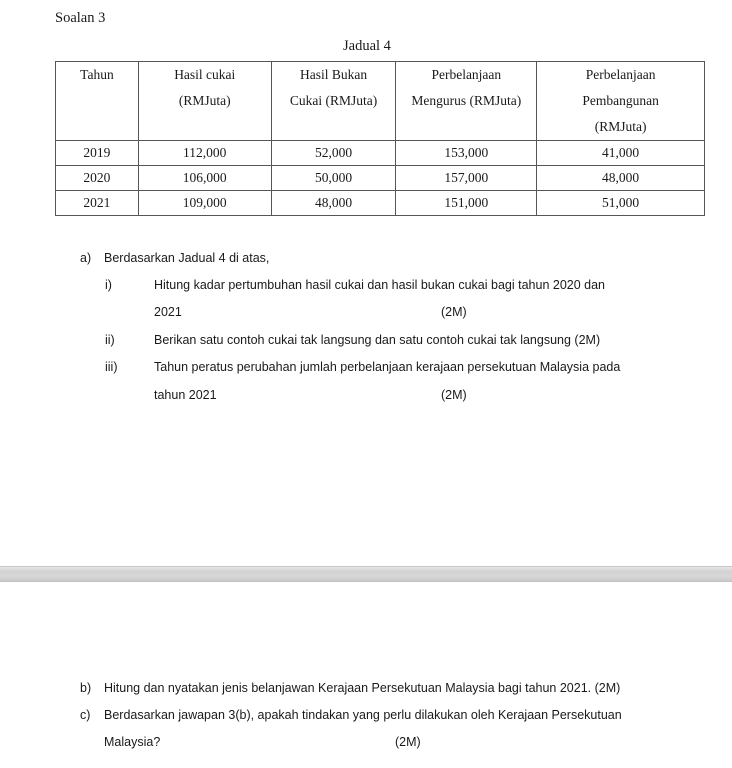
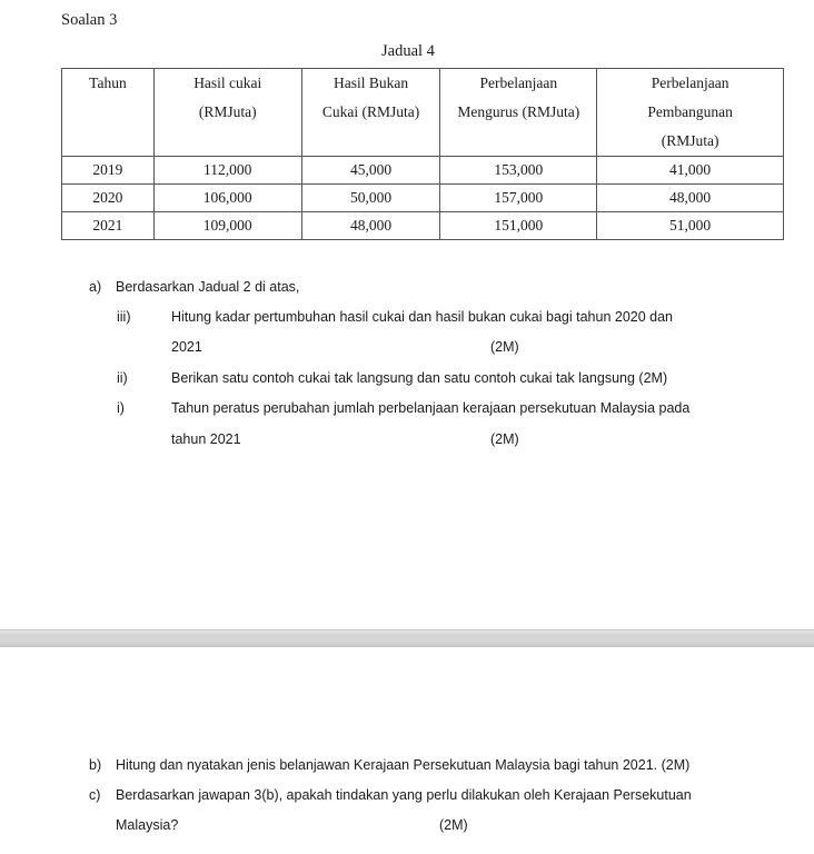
  Soalan 3
  Jadual 4
  Tahun	Hasil cukai(RMJuta)	Hasil BukanCukai (RMJuta)	PerbelanjaanMengurus (RMJuta)	PerbelanjaanPembangunan(RMJuta)
- 2019	112,000	52,000	153,000	41,000
+ 2019	112,000	45,000	153,000	41,000
  2020	106,000	50,000	157,000	48,000
  2021	109,000	48,000	151,000	51,000
  a)
- Berdasarkan Jadual 4 di atas,
+ Berdasarkan Jadual 2 di atas,
- i)
+ iii)
  Hitung kadar pertumbuhan hasil cukai dan hasil bukan cukai bagi tahun 2020 dan
  2021
  (2M)
  ii)
  Berikan satu contoh cukai tak langsung dan satu contoh cukai tak langsung (2M)
- iii)
+ i)
  Tahun peratus perubahan jumlah perbelanjaan kerajaan persekutuan Malaysia pada
  tahun 2021
  (2M)
  b)
  Hitung dan nyatakan jenis belanjawan Kerajaan Persekutuan Malaysia bagi tahun 2021. (2M)
  c)
  Berdasarkan jawapan 3(b), apakah tindakan yang perlu dilakukan oleh Kerajaan Persekutuan
  Malaysia?
  (2M)
